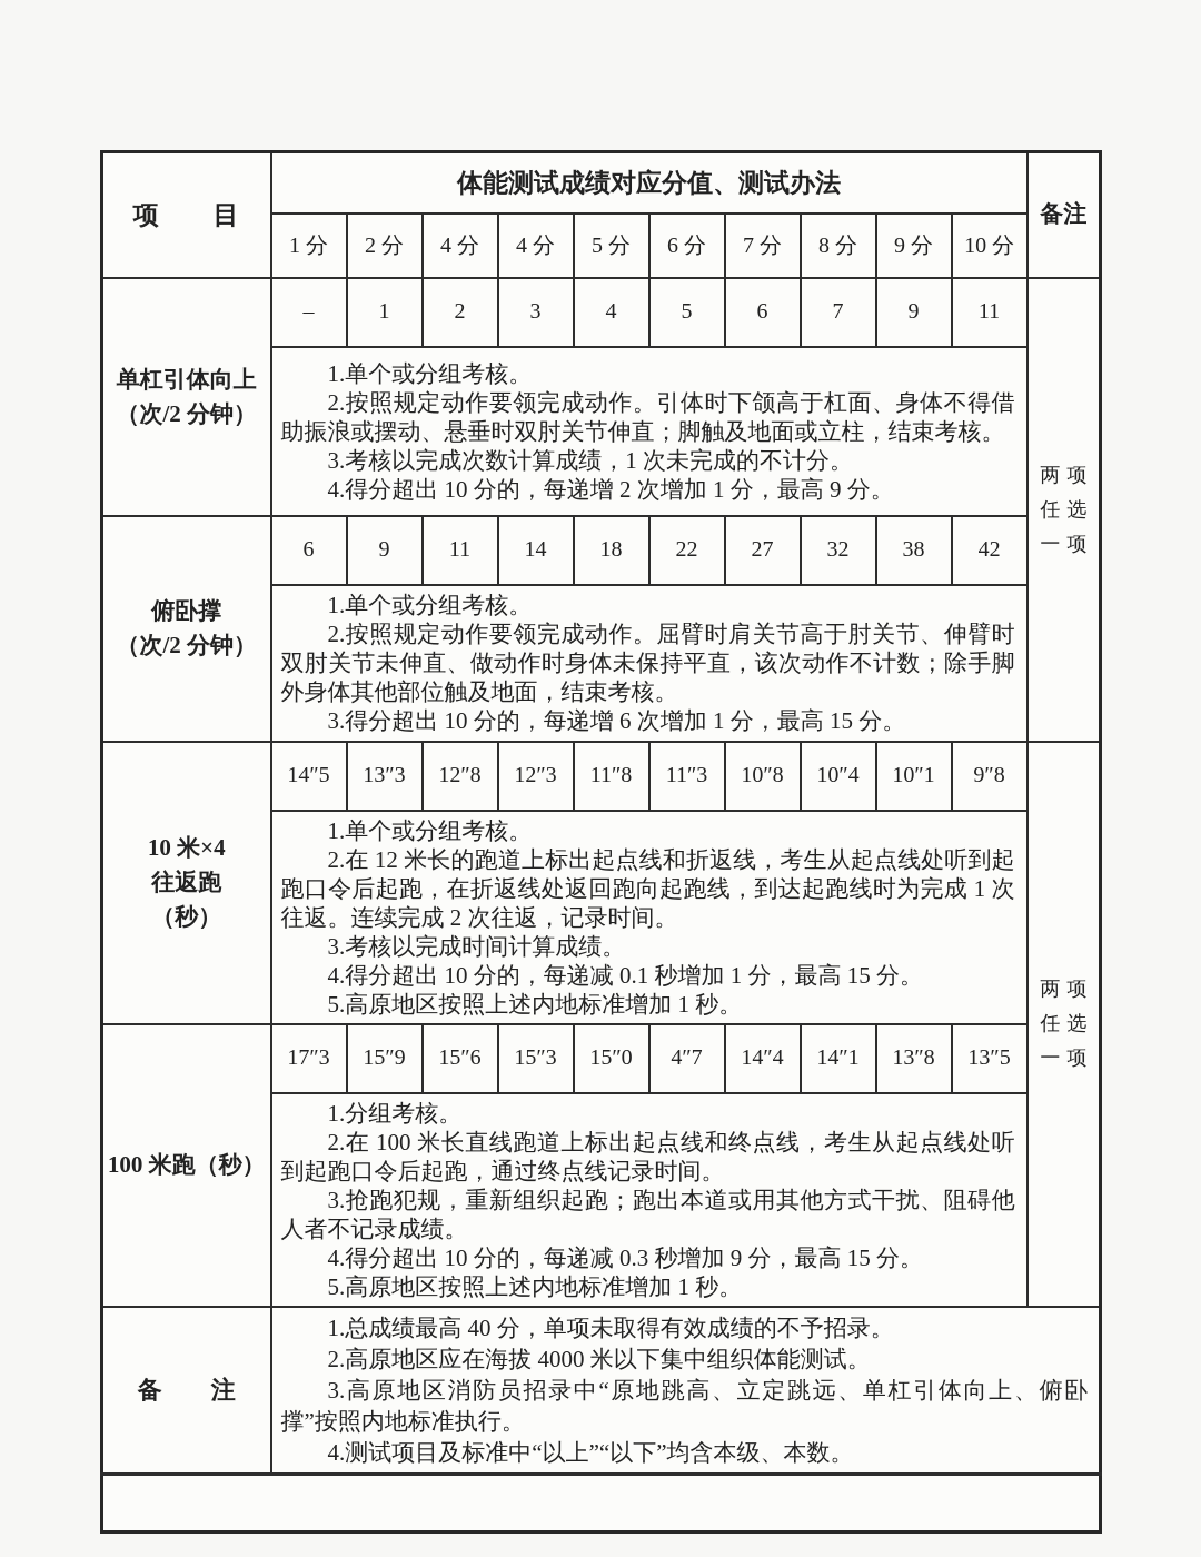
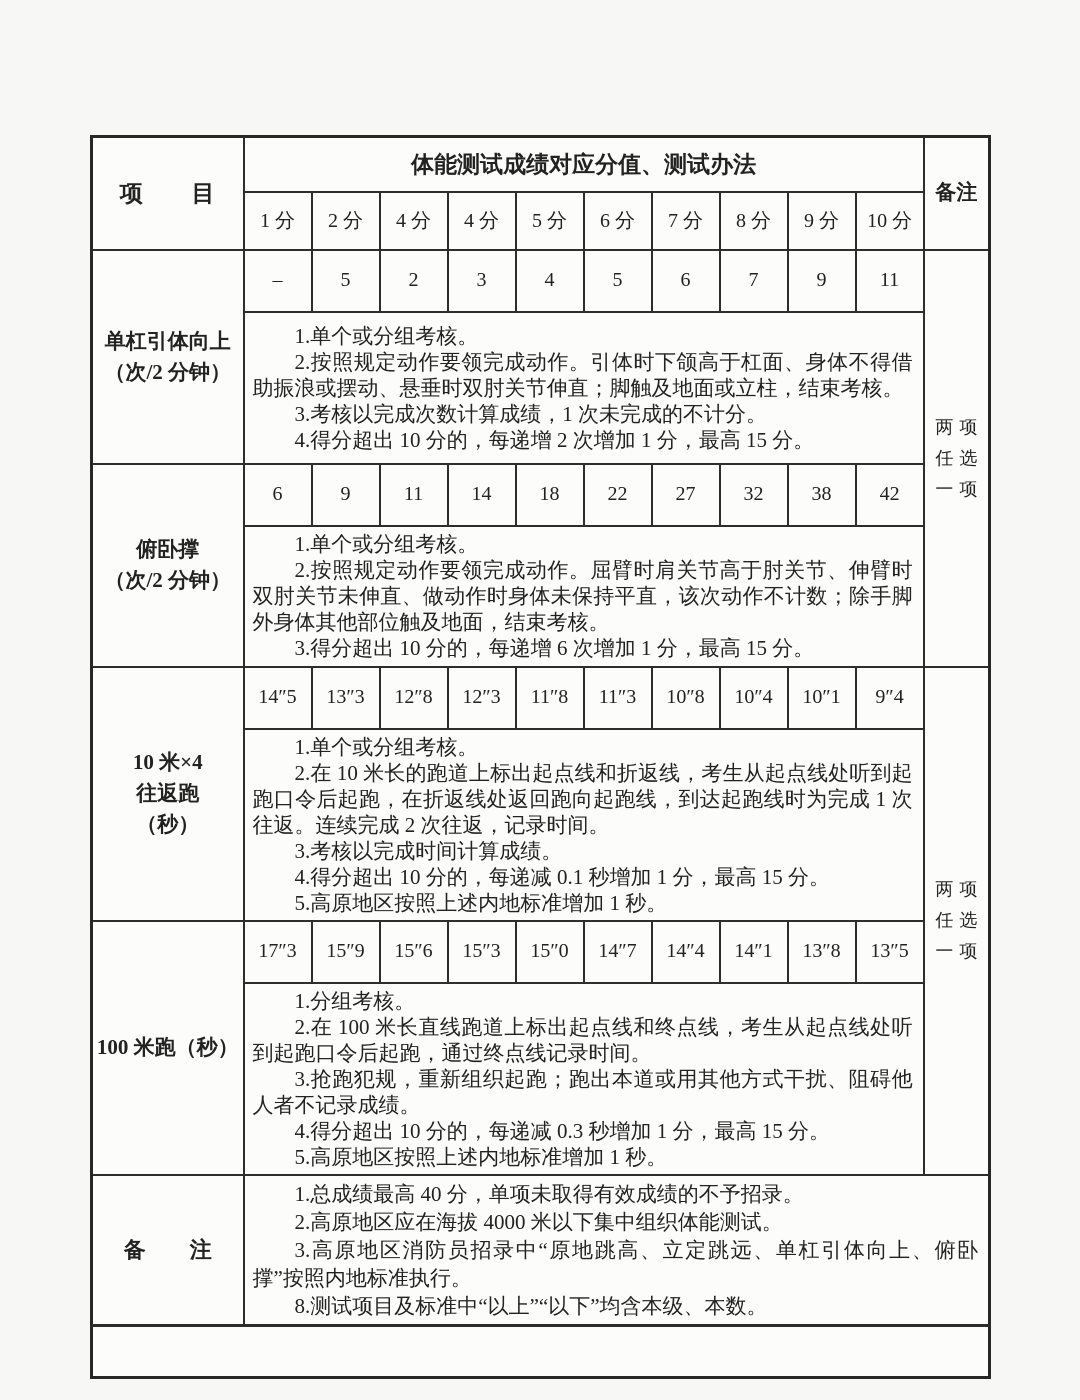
  项 目	体能测试成绩对应分值、测试办法	备注
  1 分	2 分	4 分	4 分	5 分	6 分	7 分	8 分	9 分	10 分
- 单杠引体向上 （次/2 分钟）	–	1	2	3	4	5	6	7	9	11	两项任选一项
+ 单杠引体向上 （次/2 分钟）	–	5	2	3	4	5	6	7	9	11	两项任选一项
- 1.单个或分组考核。 2.按照规定动作要领完成动作。引体时下颌高于杠面、身体不得借助振浪或摆动、悬垂时双肘关节伸直；脚触及地面或立柱，结束考核。 3.考核以完成次数计算成绩，1 次未完成的不计分。 4.得分超出 10 分的，每递增 2 次增加 1 分，最高 9 分。
+ 1.单个或分组考核。 2.按照规定动作要领完成动作。引体时下颌高于杠面、身体不得借助振浪或摆动、悬垂时双肘关节伸直；脚触及地面或立柱，结束考核。 3.考核以完成次数计算成绩，1 次未完成的不计分。 4.得分超出 10 分的，每递增 2 次增加 1 分，最高 15 分。
  俯卧撑 （次/2 分钟）	6	9	11	14	18	22	27	32	38	42
  1.单个或分组考核。 2.按照规定动作要领完成动作。屈臂时肩关节高于肘关节、伸臂时双肘关节未伸直、做动作时身体未保持平直，该次动作不计数；除手脚外身体其他部位触及地面，结束考核。 3.得分超出 10 分的，每递增 6 次增加 1 分，最高 15 分。
- 10 米×4 往返跑 （秒）	14″5	13″3	12″8	12″3	11″8	11″3	10″8	10″4	10″1	9″8	两项任选一项
+ 10 米×4 往返跑 （秒）	14″5	13″3	12″8	12″3	11″8	11″3	10″8	10″4	10″1	9″4	两项任选一项
- 1.单个或分组考核。 2.在 12 米长的跑道上标出起点线和折返线，考生从起点线处听到起跑口令后起跑，在折返线处返回跑向起跑线，到达起跑线时为完成 1 次往返。连续完成 2 次往返，记录时间。 3.考核以完成时间计算成绩。 4.得分超出 10 分的，每递减 0.1 秒增加 1 分，最高 15 分。 5.高原地区按照上述内地标准增加 1 秒。
+ 1.单个或分组考核。 2.在 10 米长的跑道上标出起点线和折返线，考生从起点线处听到起跑口令后起跑，在折返线处返回跑向起跑线，到达起跑线时为完成 1 次往返。连续完成 2 次往返，记录时间。 3.考核以完成时间计算成绩。 4.得分超出 10 分的，每递减 0.1 秒增加 1 分，最高 15 分。 5.高原地区按照上述内地标准增加 1 秒。
- 100 米跑（秒）	17″3	15″9	15″6	15″3	15″0	4″7	14″4	14″1	13″8	13″5
+ 100 米跑（秒）	17″3	15″9	15″6	15″3	15″0	14″7	14″4	14″1	13″8	13″5
- 1.分组考核。 2.在 100 米长直线跑道上标出起点线和终点线，考生从起点线处听到起跑口令后起跑，通过终点线记录时间。 3.抢跑犯规，重新组织起跑；跑出本道或用其他方式干扰、阻碍他人者不记录成绩。 4.得分超出 10 分的，每递减 0.3 秒增加 9 分，最高 15 分。 5.高原地区按照上述内地标准增加 1 秒。
+ 1.分组考核。 2.在 100 米长直线跑道上标出起点线和终点线，考生从起点线处听到起跑口令后起跑，通过终点线记录时间。 3.抢跑犯规，重新组织起跑；跑出本道或用其他方式干扰、阻碍他人者不记录成绩。 4.得分超出 10 分的，每递减 0.3 秒增加 1 分，最高 15 分。 5.高原地区按照上述内地标准增加 1 秒。
- 备 注	1.总成绩最高 40 分，单项未取得有效成绩的不予招录。 2.高原地区应在海拔 4000 米以下集中组织体能测试。 3.高原地区消防员招录中“原地跳高、立定跳远、单杠引体向上、俯卧撑”按照内地标准执行。 4.测试项目及标准中“以上”“以下”均含本级、本数。
+ 备 注	1.总成绩最高 40 分，单项未取得有效成绩的不予招录。 2.高原地区应在海拔 4000 米以下集中组织体能测试。 3.高原地区消防员招录中“原地跳高、立定跳远、单杠引体向上、俯卧撑”按照内地标准执行。 8.测试项目及标准中“以上”“以下”均含本级、本数。
